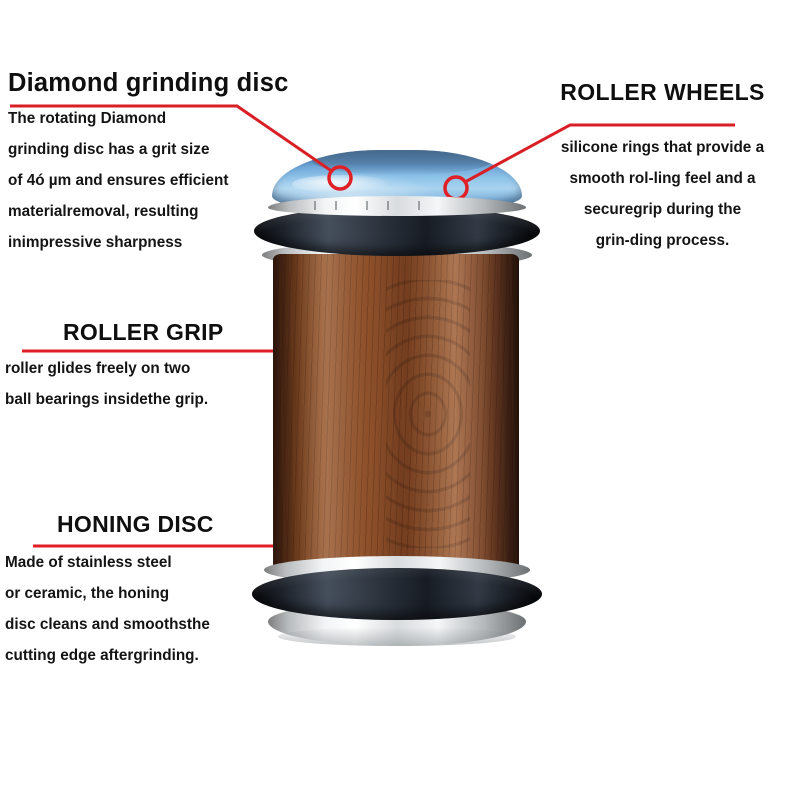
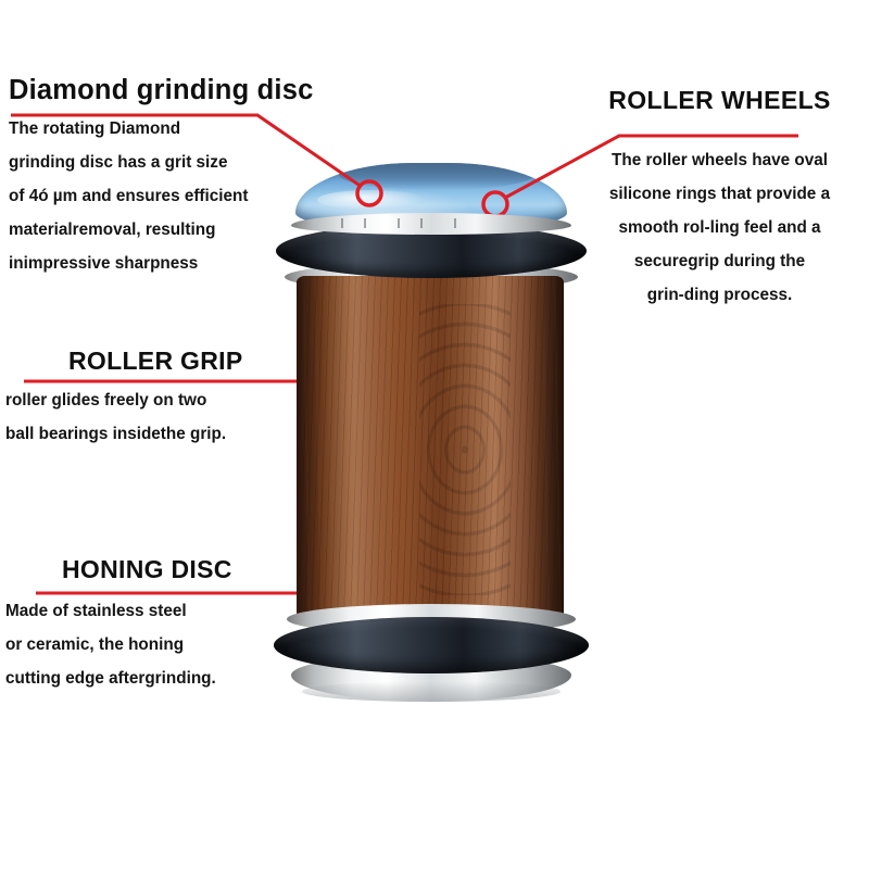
  Diamond grinding disc
  The rotating Diamond
  grinding disc has a grit size
  of 4ó µm and ensures efficient
  materialremoval, resulting
  inimpressive sharpness
  ROLLER WHEELS
+ The roller wheels have oval
  silicone rings that provide a
  smooth rol-ling feel and a
  securegrip during the
  grin-ding process.
  ROLLER GRIP
  roller glides freely on two
  ball bearings insidethe grip.
  HONING DISC
  Made of stainless steel
  or ceramic, the honing
- disc cleans and smoothsthe
  cutting edge aftergrinding.
